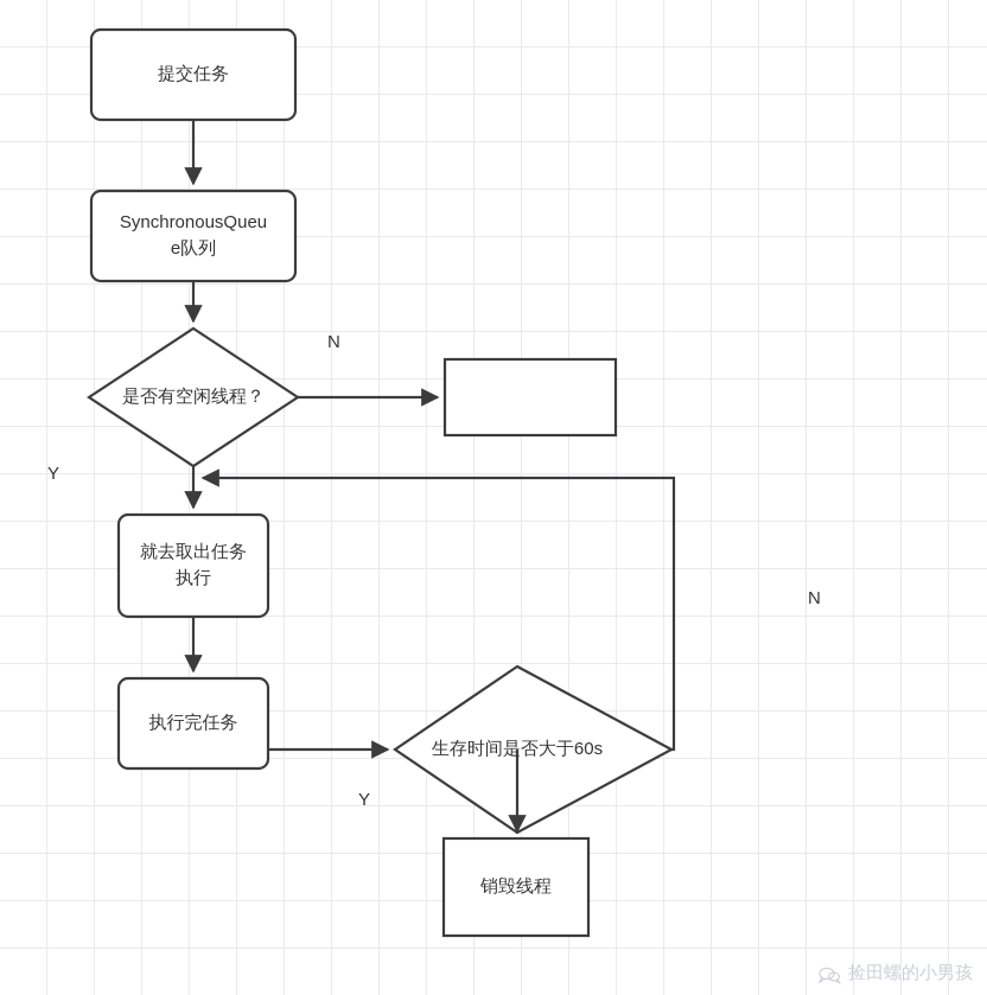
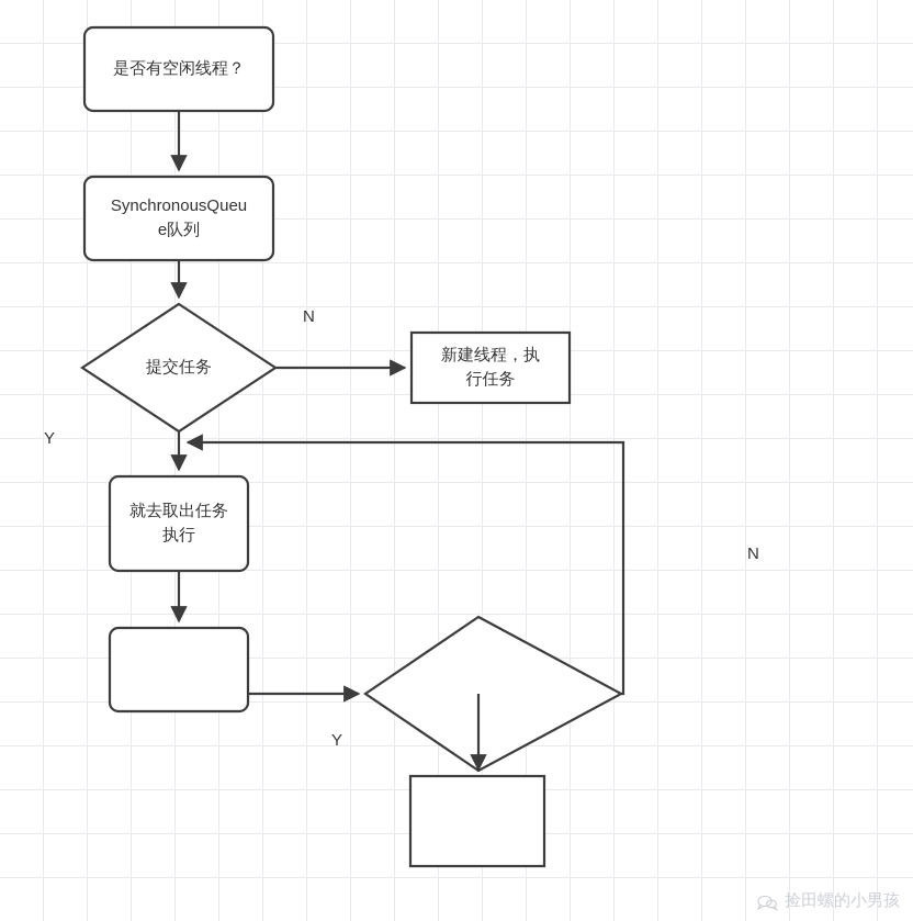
- 提交任务
+ 是否有空闲线程？
  SynchronousQueu
  e队列
- 是否有空闲线程？
+ 提交任务
+ 新建线程，执
+ 行任务
  就去取出任务
  执行
- 执行完任务
- 生存时间是否大于60s
- 销毁线程
  N
  Y
  N
  Y
  捡田螺的小男孩
